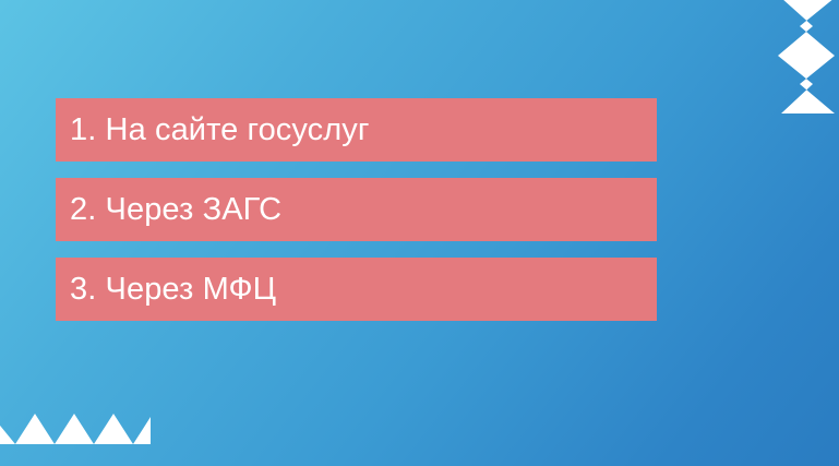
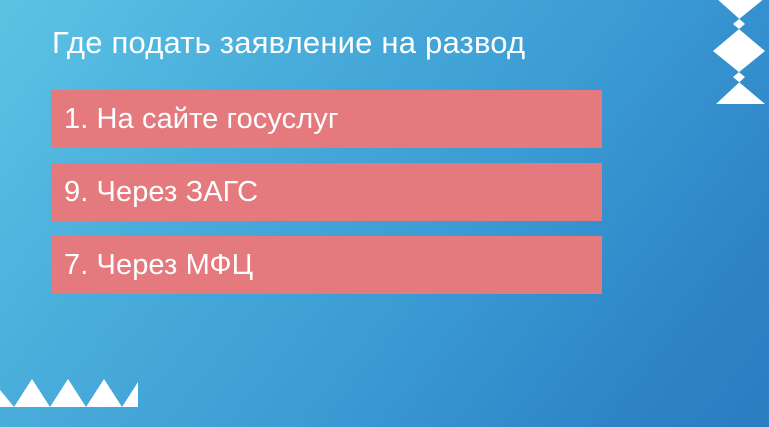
+ Где подать заявление на развод
  1. На сайте госуслуг
- 2. Через ЗАГС
+ 9. Через ЗАГС
- 3. Через МФЦ
+ 7. Через МФЦ
